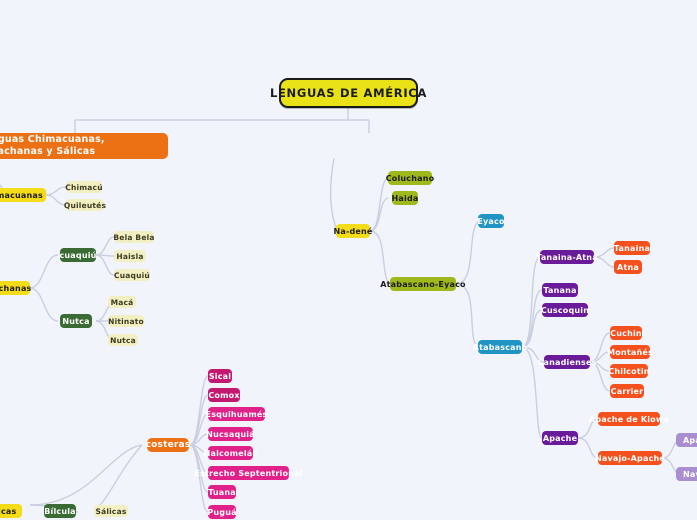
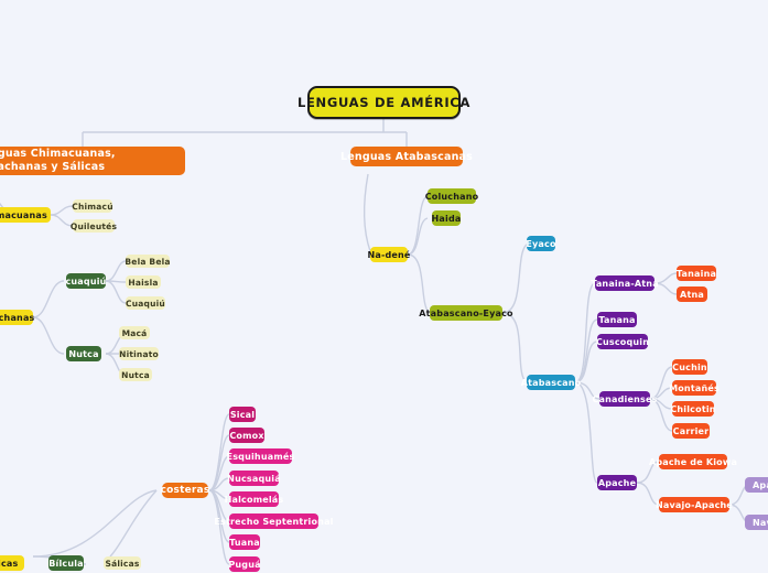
  LENGUAS DE AMÉRICA
  guas Chimacuanas, achanas y Sálicas
+ Lenguas Atabascanas
  macuanas
  Chimacú
  Quileutés
  cuaquiú
  Bela Bela
  Haisla
  Cuaquiú
  Nutca
  Macá
  Nitinato
  Nutca
  Bílcula
  Sálicas
  costeras
  Sical
  Comox
  Esquihuamés
  Nucsaquiá
  Halcomelás
  Estrecho Septentrional
  Tuana
  Puguá
  Na-dené
  Coluchano
  Haida
  Atabascano-Eyaco
  Eyaco
  Atabascano
  Tanaina-Atna
  Tanaina
  Atna
  Tanana
  Cuscoquin
  Canadienses
  Cuchin
  Montañés
  Chilcotin
  Carrier
  Apache
  Apache de Kiowa
  Navajo-Apache
